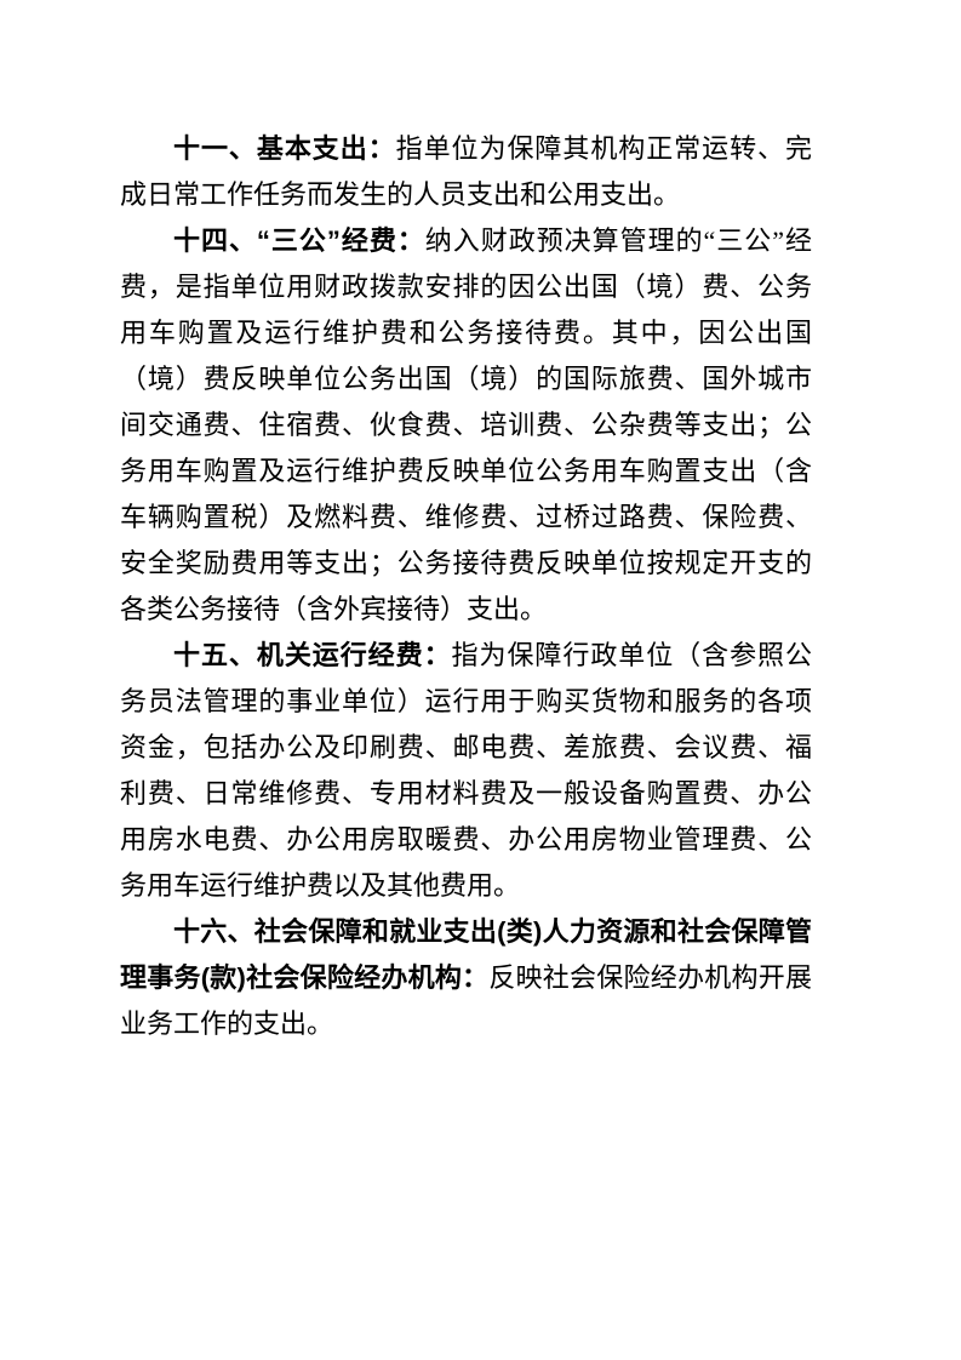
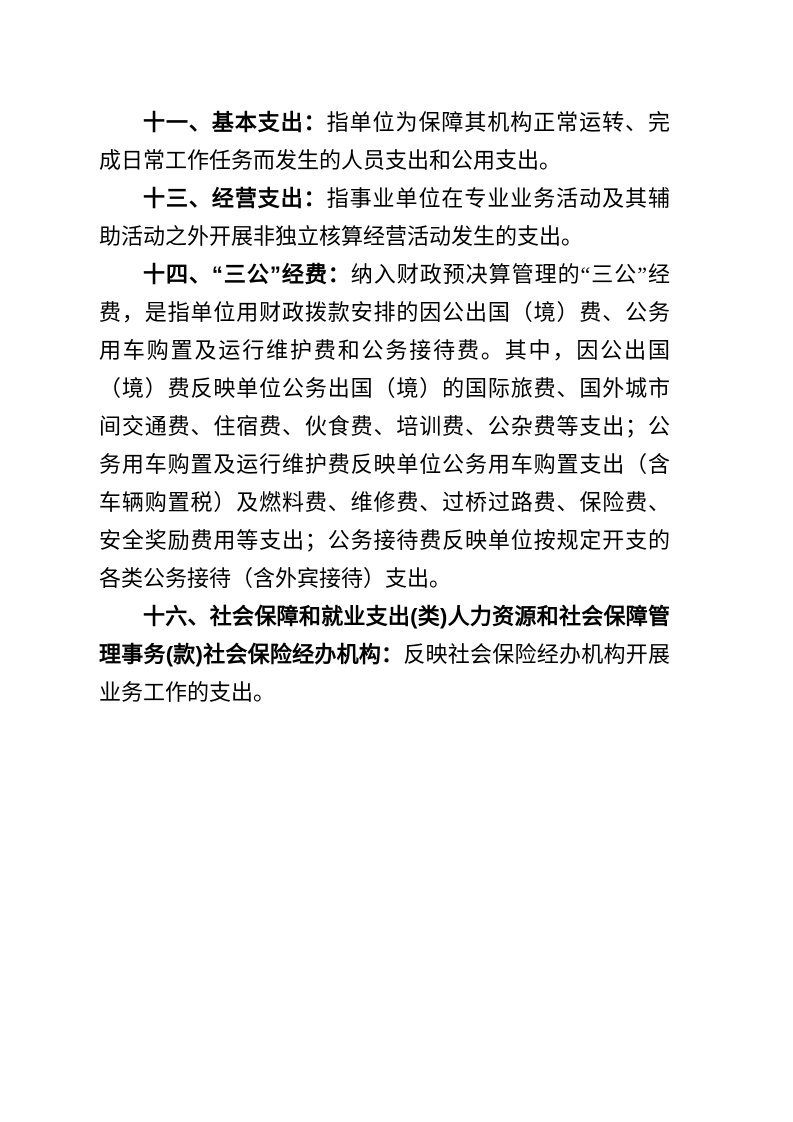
  十一、基本支出：指单位为保障其机构正常运转、完成日常工作任务而发生的人员支出和公用支出。
+ 十三、经营支出：指事业单位在专业业务活动及其辅助活动之外开展非独立核算经营活动发生的支出。
  十四、“三公”经费：纳入财政预决算管理的“三公”经费，是指单位用财政拨款安排的因公出国（境）费、公务用车购置及运行维护费和公务接待费。其中，因公出国（境）费反映单位公务出国（境）的国际旅费、国外城市间交通费、住宿费、伙食费、培训费、公杂费等支出；公务用车购置及运行维护费反映单位公务用车购置支出（含车辆购置税）及燃料费、维修费、过桥过路费、保险费、安全奖励费用等支出；公务接待费反映单位按规定开支的各类公务接待（含外宾接待）支出。
- 十五、机关运行经费：指为保障行政单位（含参照公务员法管理的事业单位）运行用于购买货物和服务的各项资金，包括办公及印刷费、邮电费、差旅费、会议费、福利费、日常维修费、专用材料费及一般设备购置费、办公用房水电费、办公用房取暖费、办公用房物业管理费、公务用车运行维护费以及其他费用。
  十六、社会保障和就业支出(类)人力资源和社会保障管理事务(款)社会保险经办机构：反映社会保险经办机构开展业务工作的支出。
